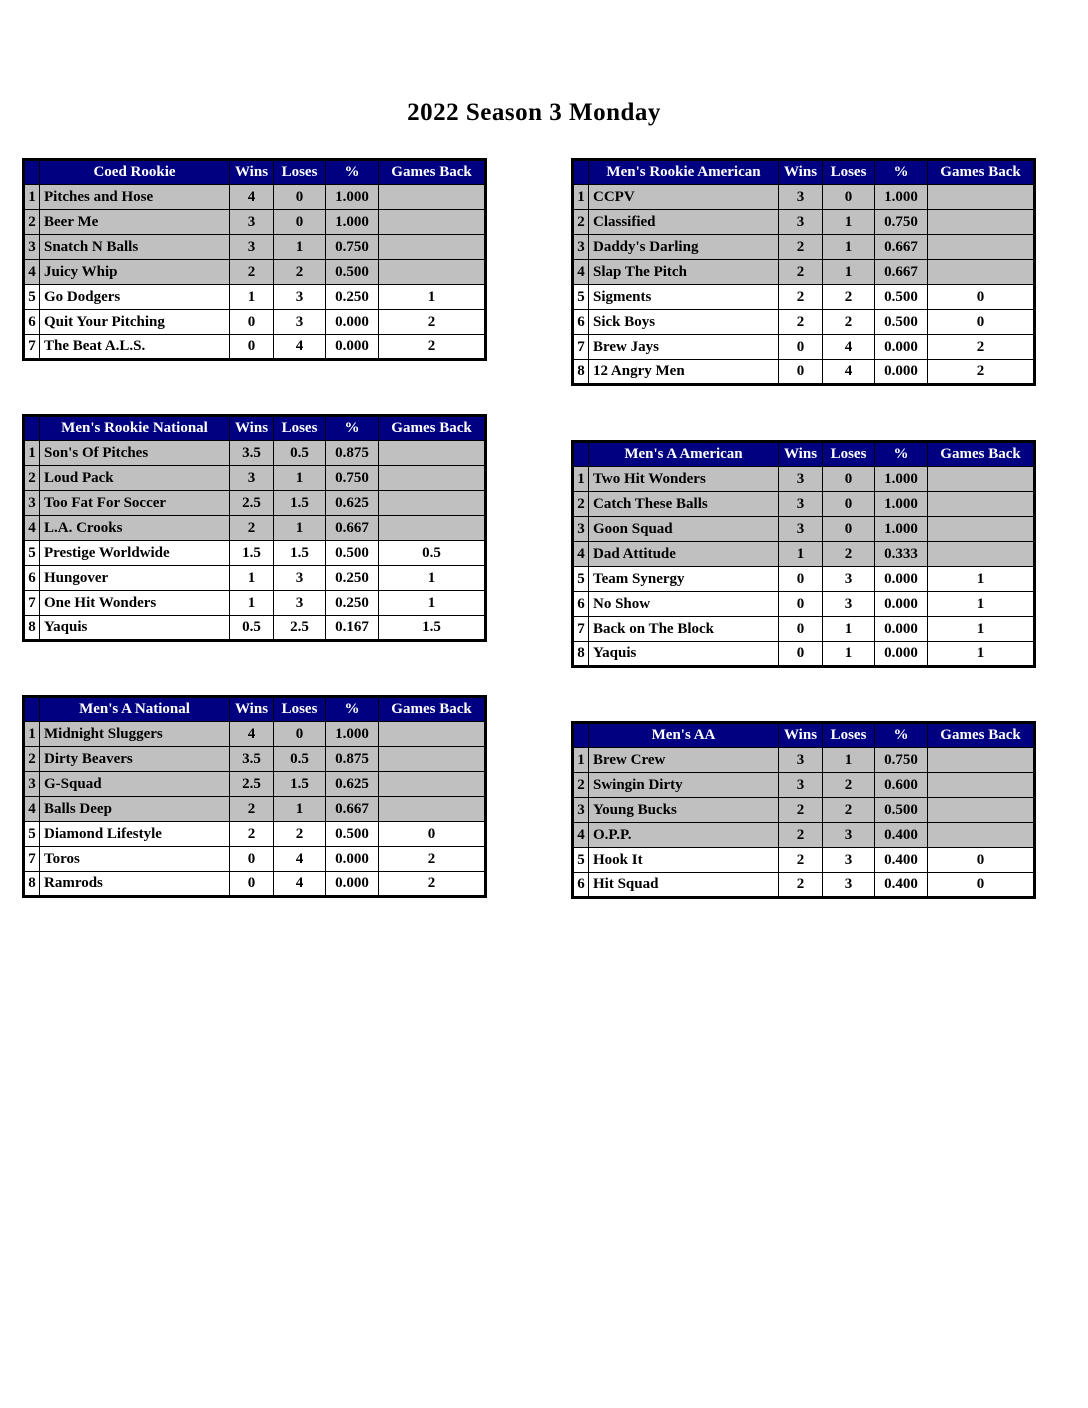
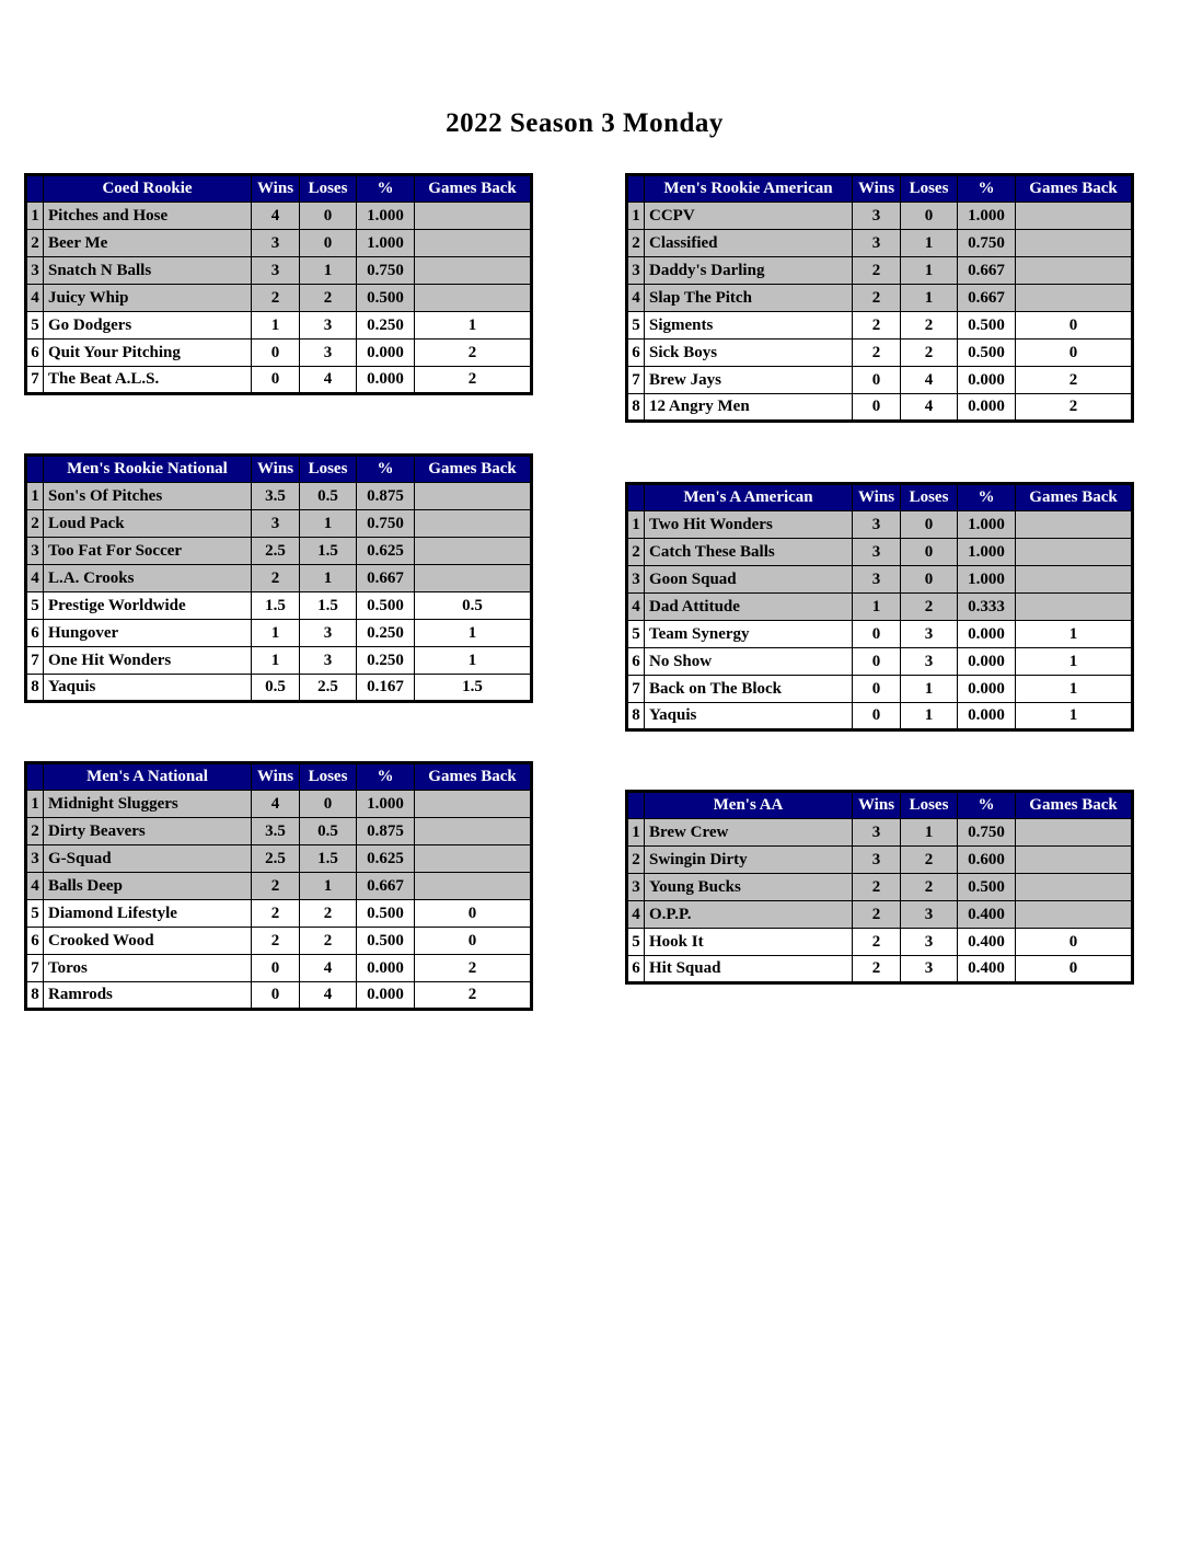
  2022 Season 3 Monday
  	Coed Rookie	Wins	Loses	%	Games Back
  1	Pitches and Hose	4	0	1.000
  2	Beer Me	3	0	1.000
  3	Snatch N Balls	3	1	0.750
  4	Juicy Whip	2	2	0.500
  5	Go Dodgers	1	3	0.250	1
  6	Quit Your Pitching	0	3	0.000	2
  7	The Beat A.L.S.	0	4	0.000	2
  	Men's Rookie National	Wins	Loses	%	Games Back
  1	Son's Of Pitches	3.5	0.5	0.875
  2	Loud Pack	3	1	0.750
  3	Too Fat For Soccer	2.5	1.5	0.625
  4	L.A. Crooks	2	1	0.667
  5	Prestige Worldwide	1.5	1.5	0.500	0.5
  6	Hungover	1	3	0.250	1
  7	One Hit Wonders	1	3	0.250	1
  8	Yaquis	0.5	2.5	0.167	1.5
  	Men's A National	Wins	Loses	%	Games Back
  1	Midnight Sluggers	4	0	1.000
  2	Dirty Beavers	3.5	0.5	0.875
  3	G-Squad	2.5	1.5	0.625
  4	Balls Deep	2	1	0.667
  5	Diamond Lifestyle	2	2	0.500	0
+ 6	Crooked Wood	2	2	0.500	0
  7	Toros	0	4	0.000	2
  8	Ramrods	0	4	0.000	2
  	Men's Rookie American	Wins	Loses	%	Games Back
  1	CCPV	3	0	1.000
  2	Classified	3	1	0.750
  3	Daddy's Darling	2	1	0.667
  4	Slap The Pitch	2	1	0.667
  5	Sigments	2	2	0.500	0
  6	Sick Boys	2	2	0.500	0
  7	Brew Jays	0	4	0.000	2
  8	12 Angry Men	0	4	0.000	2
  	Men's A American	Wins	Loses	%	Games Back
  1	Two Hit Wonders	3	0	1.000
  2	Catch These Balls	3	0	1.000
  3	Goon Squad	3	0	1.000
  4	Dad Attitude	1	2	0.333
  5	Team Synergy	0	3	0.000	1
  6	No Show	0	3	0.000	1
  7	Back on The Block	0	1	0.000	1
  8	Yaquis	0	1	0.000	1
  	Men's AA	Wins	Loses	%	Games Back
  1	Brew Crew	3	1	0.750
  2	Swingin Dirty	3	2	0.600
  3	Young Bucks	2	2	0.500
  4	O.P.P.	2	3	0.400
  5	Hook It	2	3	0.400	0
  6	Hit Squad	2	3	0.400	0
